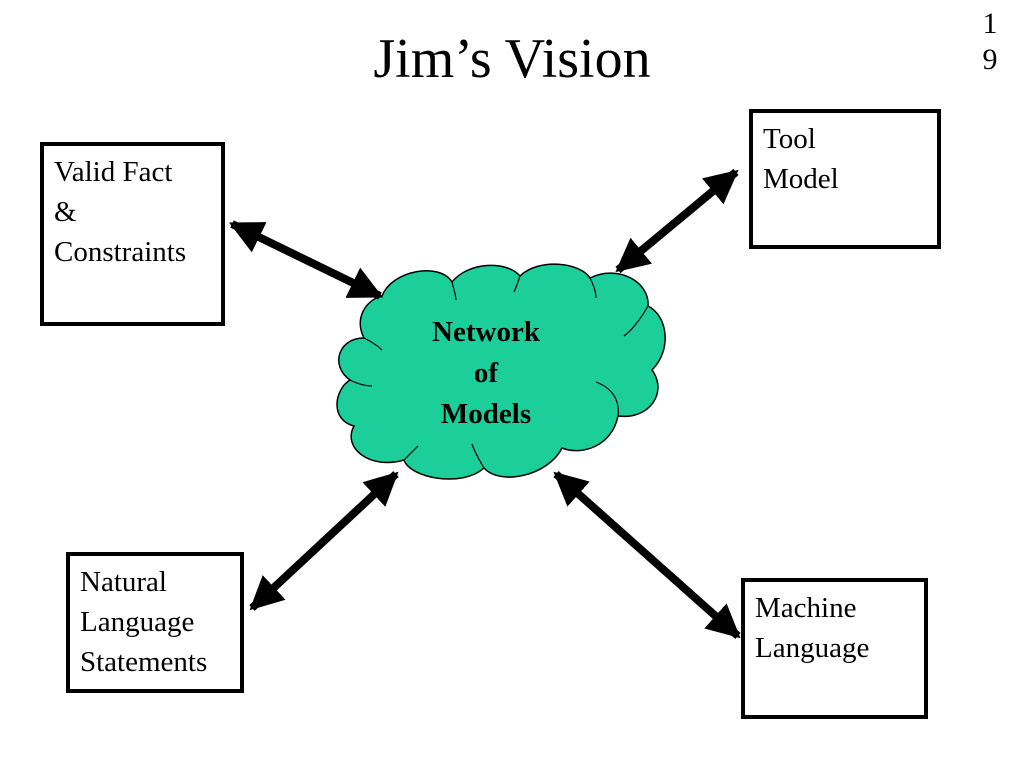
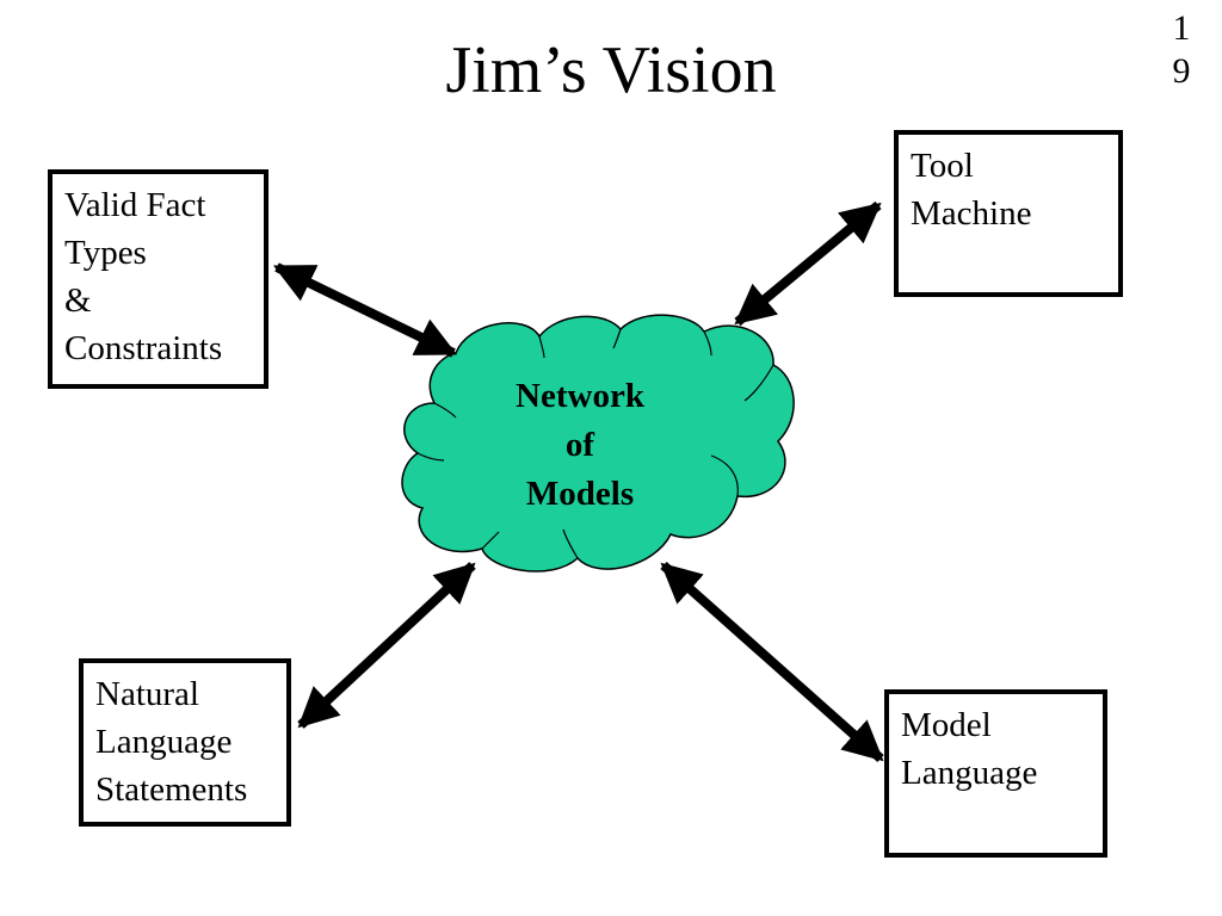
  Jim’s Vision
  1
  9
  Network
  of
  Models
  Valid Fact
+ Types
  &
  Constraints
  Tool
- Model
+ Machine
  Natural
  Language
  Statements
- Machine
+ Model
  Language
